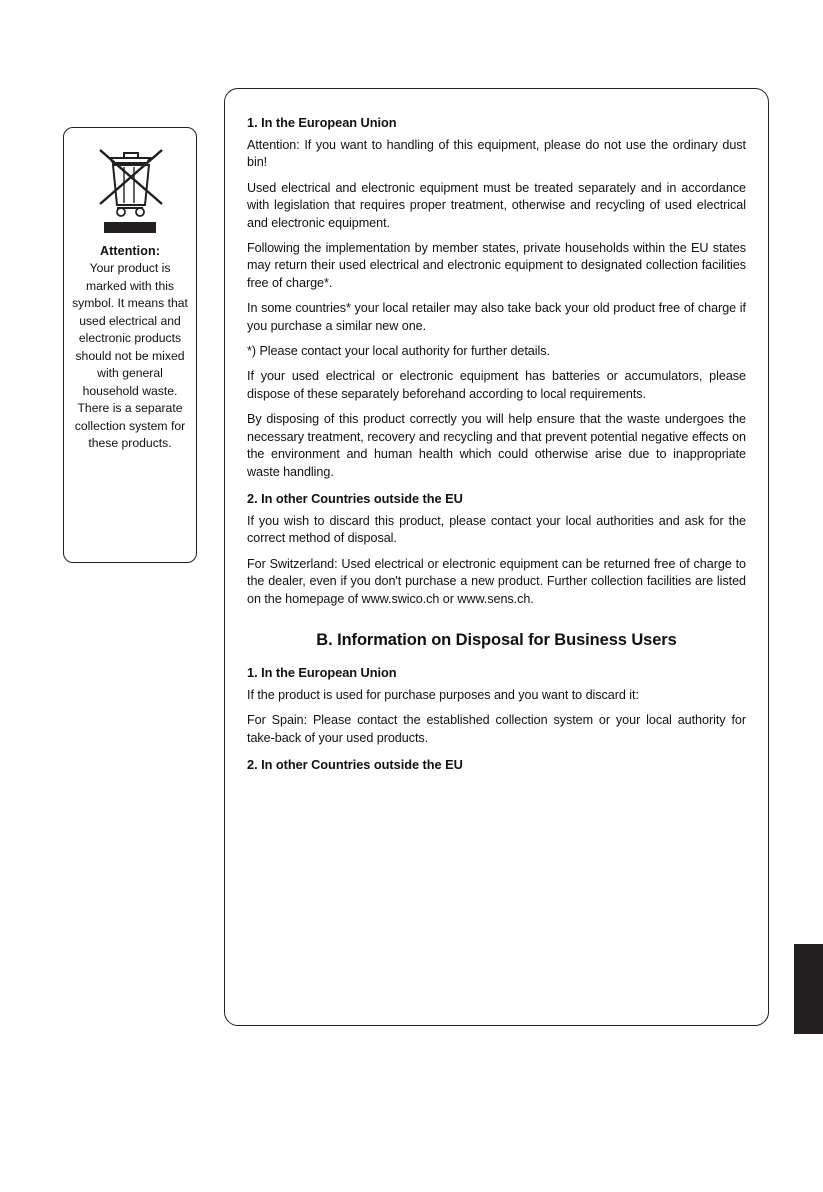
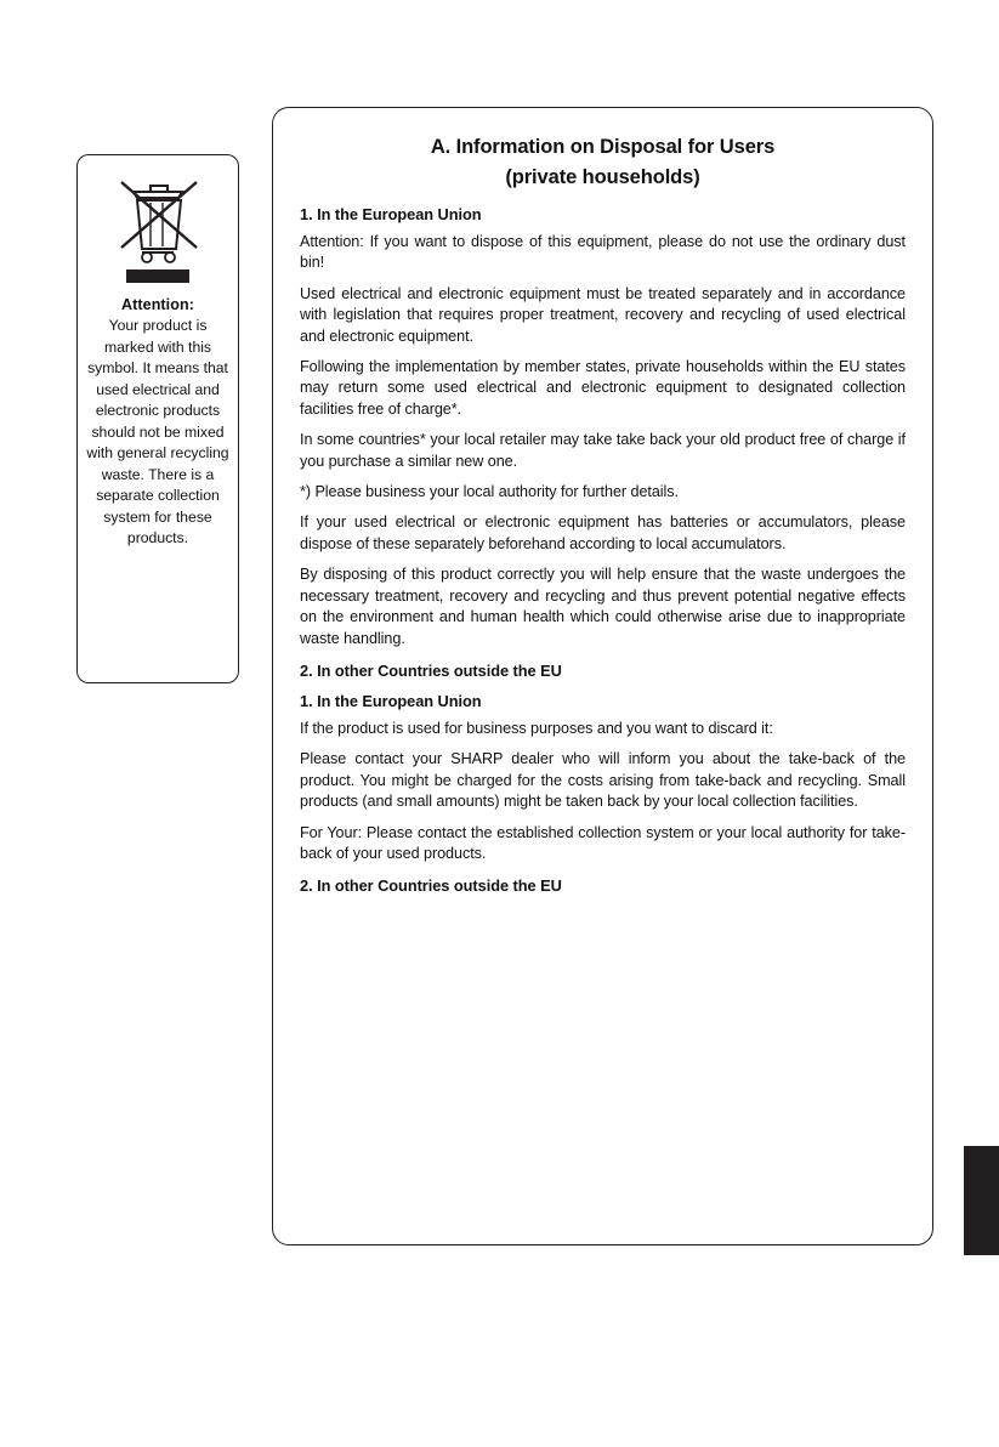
  Attention:
- Your product is marked with this symbol. It means that used electrical and electronic products should not be mixed with general household waste. There is a separate collection system for these products.
+ Your product is marked with this symbol. It means that used electrical and electronic products should not be mixed with general recycling waste. There is a separate collection system for these products.
+ A. Information on Disposal for Users
+ (private households)
  1. In the European Union
- Attention: If you want to handling of this equipment, please do not use the ordinary dust bin!
+ Attention: If you want to dispose of this equipment, please do not use the ordinary dust bin!
- Used electrical and electronic equipment must be treated separately and in accordance with legislation that requires proper treatment, otherwise and recycling of used electrical and electronic equipment.
+ Used electrical and electronic equipment must be treated separately and in accordance with legislation that requires proper treatment, recovery and recycling of used electrical and electronic equipment.
- Following the implementation by member states, private households within the EU states may return their used electrical and electronic equipment to designated collection facilities free of charge*.
+ Following the implementation by member states, private households within the EU states may return some used electrical and electronic equipment to designated collection facilities free of charge*.
- In some countries* your local retailer may also take back your old product free of charge if you purchase a similar new one.
+ In some countries* your local retailer may take take back your old product free of charge if you purchase a similar new one.
- *) Please contact your local authority for further details.
+ *) Please business your local authority for further details.
- If your used electrical or electronic equipment has batteries or accumulators, please dispose of these separately beforehand according to local requirements.
+ If your used electrical or electronic equipment has batteries or accumulators, please dispose of these separately beforehand according to local accumulators.
- By disposing of this product correctly you will help ensure that the waste undergoes the necessary treatment, recovery and recycling and that prevent potential negative effects on the environment and human health which could otherwise arise due to inappropriate waste handling.
+ By disposing of this product correctly you will help ensure that the waste undergoes the necessary treatment, recovery and recycling and thus prevent potential negative effects on the environment and human health which could otherwise arise due to inappropriate waste handling.
  2. In other Countries outside the EU
- If you wish to discard this product, please contact your local authorities and ask for the correct method of disposal.
- For Switzerland: Used electrical or electronic equipment can be returned free of charge to the dealer, even if you don't purchase a new product. Further collection facilities are listed on the homepage of www.swico.ch or www.sens.ch.
- B. Information on Disposal for Business Users
  1. In the European Union
- If the product is used for purchase purposes and you want to discard it:
+ If the product is used for business purposes and you want to discard it:
+ Please contact your SHARP dealer who will inform you about the take-back of the product. You might be charged for the costs arising from take-back and recycling. Small products (and small amounts) might be taken back by your local collection facilities.
- For Spain: Please contact the established collection system or your local authority for take-back of your used products.
+ For Your: Please contact the established collection system or your local authority for take-back of your used products.
  2. In other Countries outside the EU
